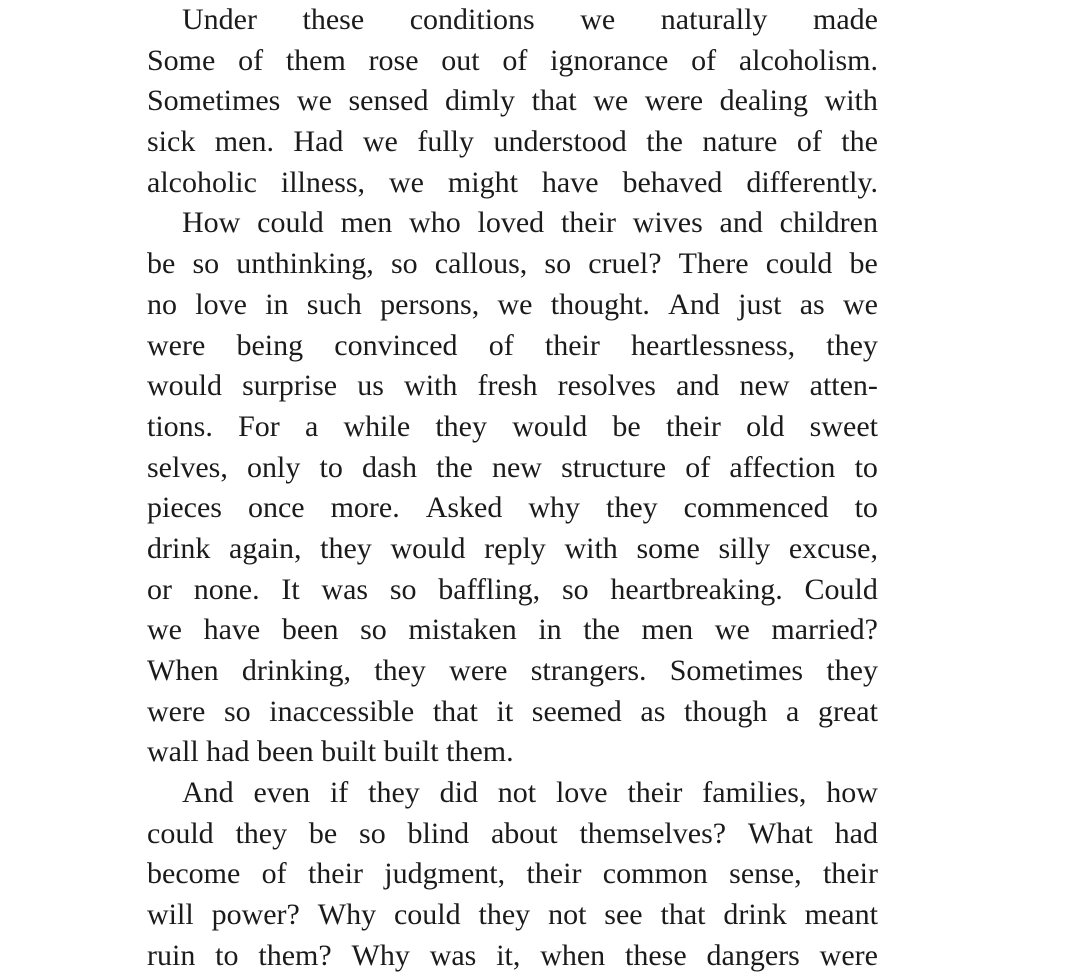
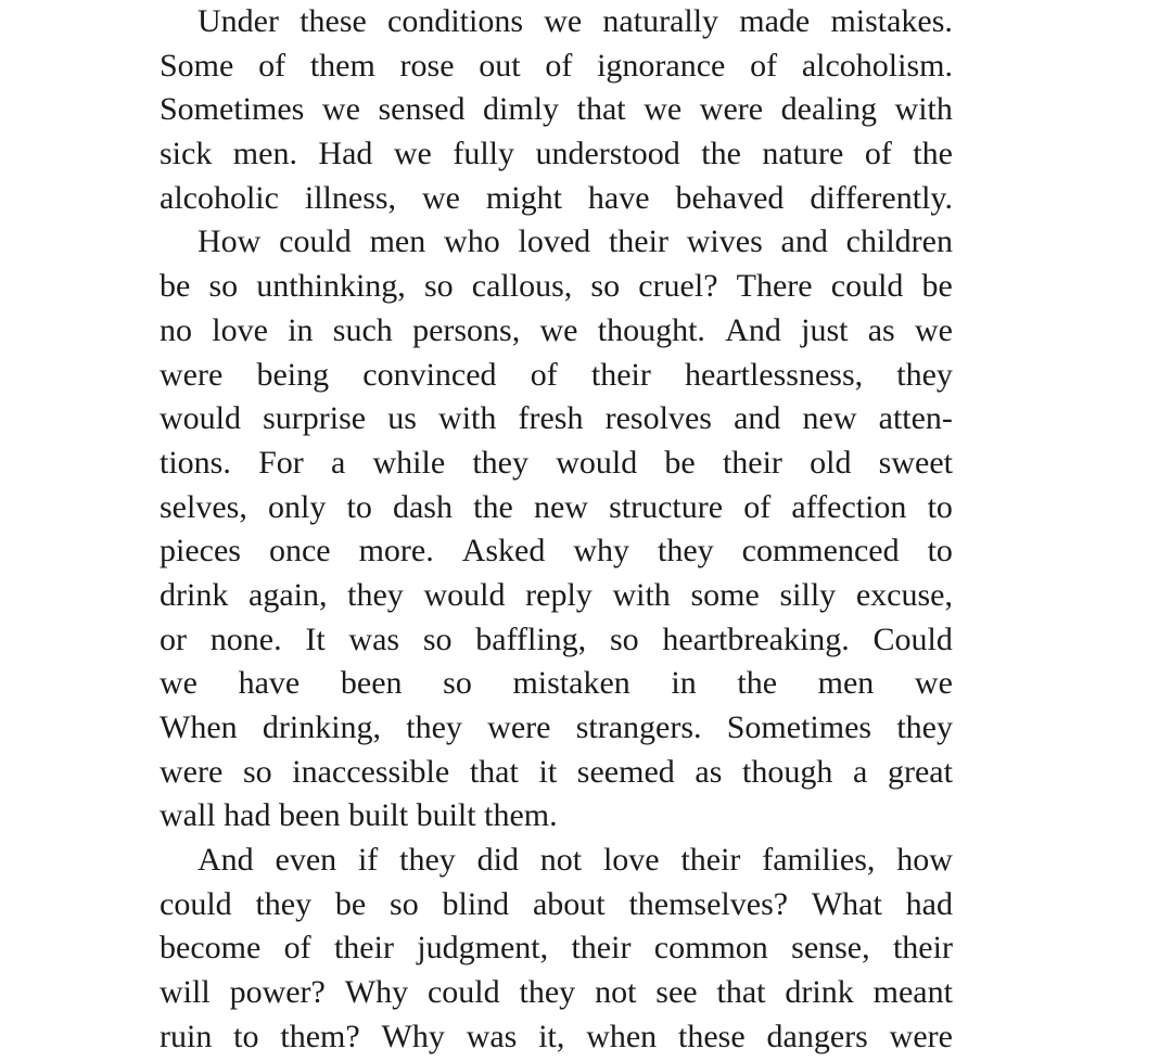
  Under
  these
  conditions
  we
  naturally
  made
+ mistakes.
  Some
  of
  them
  rose
  out
  of
  ignorance
  of
  alcoholism.
  Sometimes
  we
  sensed
  dimly
  that
  we
  were
  dealing
  with
  sick
  men.
  Had
  we
  fully
  understood
  the
  nature
  of
  the
  alcoholic
  illness,
  we
  might
  have
  behaved
  differently.
  How
  could
  men
  who
  loved
  their
  wives
  and
  children
  be
  so
  unthinking,
  so
  callous,
  so
  cruel?
  There
  could
  be
  no
  love
  in
  such
  persons,
  we
  thought.
  And
  just
  as
  we
  were
  being
  convinced
  of
  their
  heartlessness,
  they
  would
  surprise
  us
  with
  fresh
  resolves
  and
  new
  atten-
  tions.
  For
  a
  while
  they
  would
  be
  their
  old
  sweet
  selves,
  only
  to
  dash
  the
  new
  structure
  of
  affection
  to
  pieces
  once
  more.
  Asked
  why
  they
  commenced
  to
  drink
  again,
  they
  would
  reply
  with
  some
  silly
  excuse,
  or
  none.
  It
  was
  so
  baffling,
  so
  heartbreaking.
  Could
  we
  have
  been
  so
  mistaken
  in
  the
  men
  we
- married?
  When
  drinking,
  they
  were
  strangers.
  Sometimes
  they
  were
  so
  inaccessible
  that
  it
  seemed
  as
  though
  a
  great
  wall had been built built them.
  And
  even
  if
  they
  did
  not
  love
  their
  families,
  how
  could
  they
  be
  so
  blind
  about
  themselves?
  What
  had
  become
  of
  their
  judgment,
  their
  common
  sense,
  their
  will
  power?
  Why
  could
  they
  not
  see
  that
  drink
  meant
  ruin
  to
  them?
  Why
  was
  it,
  when
  these
  dangers
  were
